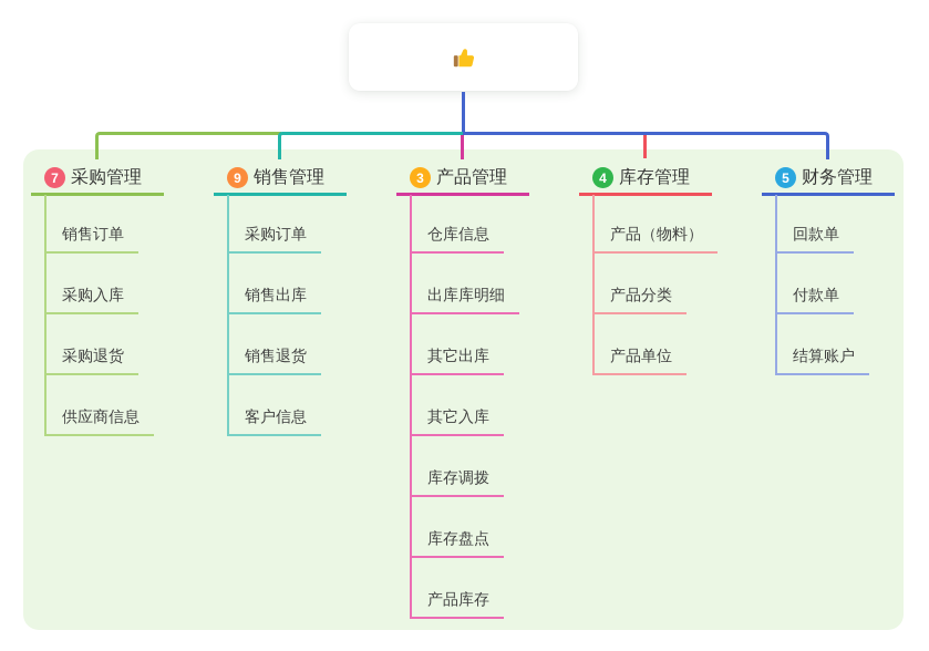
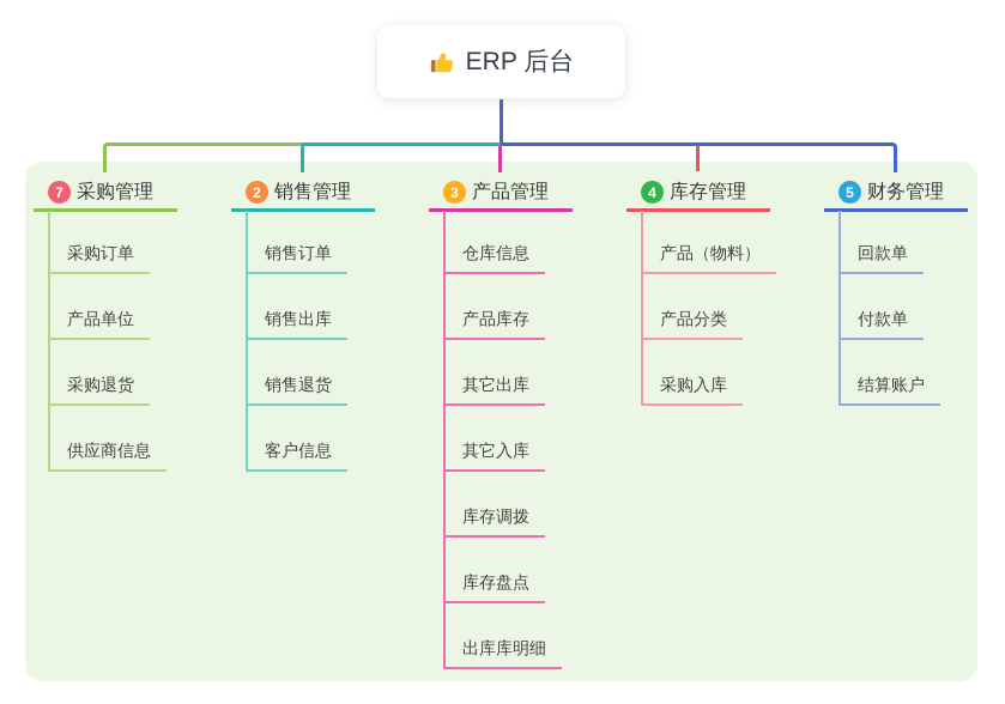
+ ERP 后台
  7
  采购管理
- 销售订单
+ 采购订单
- 采购入库
+ 产品单位
  采购退货
  供应商信息
- 9
+ 2
  销售管理
- 采购订单
+ 销售订单
  销售出库
  销售退货
  客户信息
  3
  产品管理
  仓库信息
- 出库库明细
+ 产品库存
  其它出库
  其它入库
  库存调拨
  库存盘点
- 产品库存
+ 出库库明细
  4
  库存管理
  产品（物料）
  产品分类
- 产品单位
+ 采购入库
  5
  财务管理
  回款单
  付款单
  结算账户
